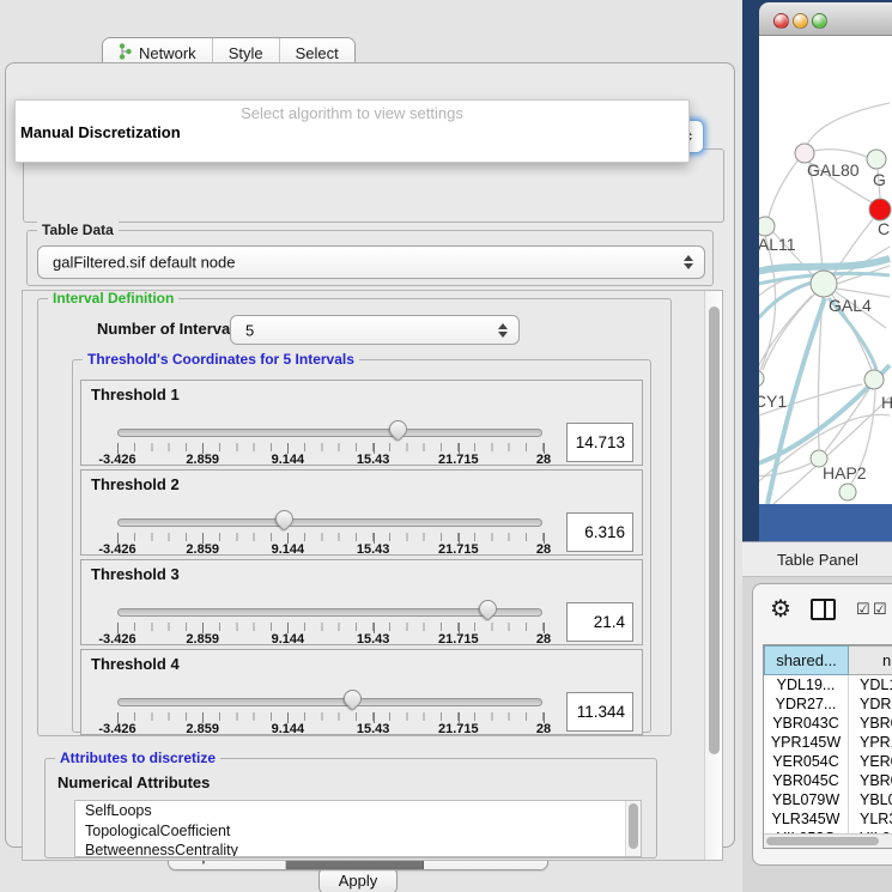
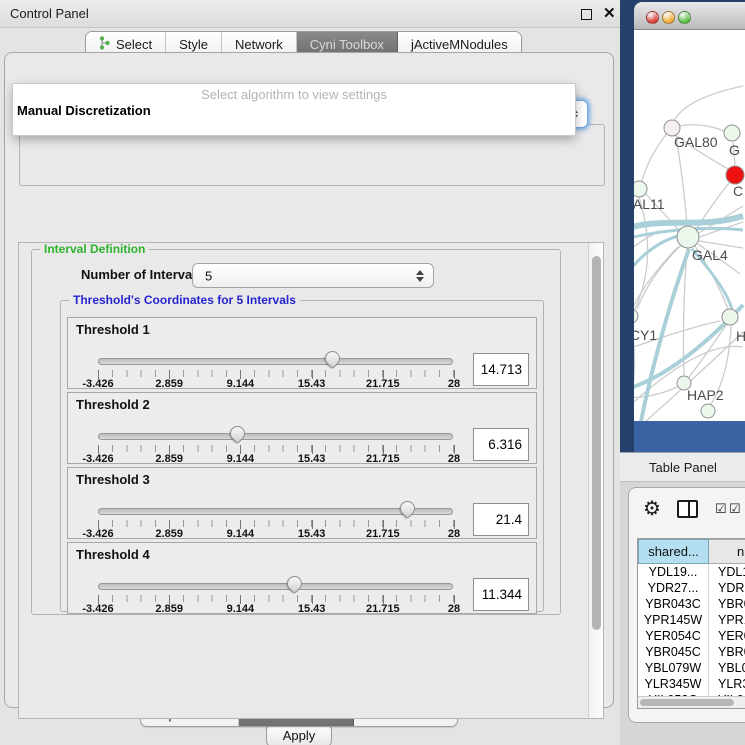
+ Control Panel
+ ✕
- Network
+ Select
  Style
- Select
+ Network
+ Cyni Toolbox
+ jActiveMNodules
  Select algorithm to view settings
  Manual Discretization
- Table Data
- galFiltered.sif default node
  Interval Definition
  Number of Interva
  5
  Threshold's Coordinates for 5 Intervals
  Threshold 1
  -3.426
  2.859
  9.144
  15.43
  21.715
  28
  14.713
  Threshold 2
  -3.426
  2.859
  9.144
  15.43
  21.715
  28
  6.316
  Threshold 3
  -3.426
  2.859
  9.144
  15.43
  21.715
  28
  21.4
  Threshold 4
  -3.426
  2.859
  9.144
  15.43
  21.715
  28
  11.344
- Attributes to discretize
- Numerical Attributes
- SelfLoops
- TopologicalCoefficient
- BetweennessCentrality
  Apply
  GAL80
  G
  C
  AL11
  GAL4
  CY1
  H
  HAP2
  Table Panel
  ⚙
  ☑
  ☑
  shared...
  n
  YDL19...
  YDL
  YDR27...
  YDR
  YBR043C
  YBR
  YPR145W
  YPR
  YER054C
  YER
  YBR045C
  YBR
  YBL079W
  YBL
  YLR345W
  YLR
